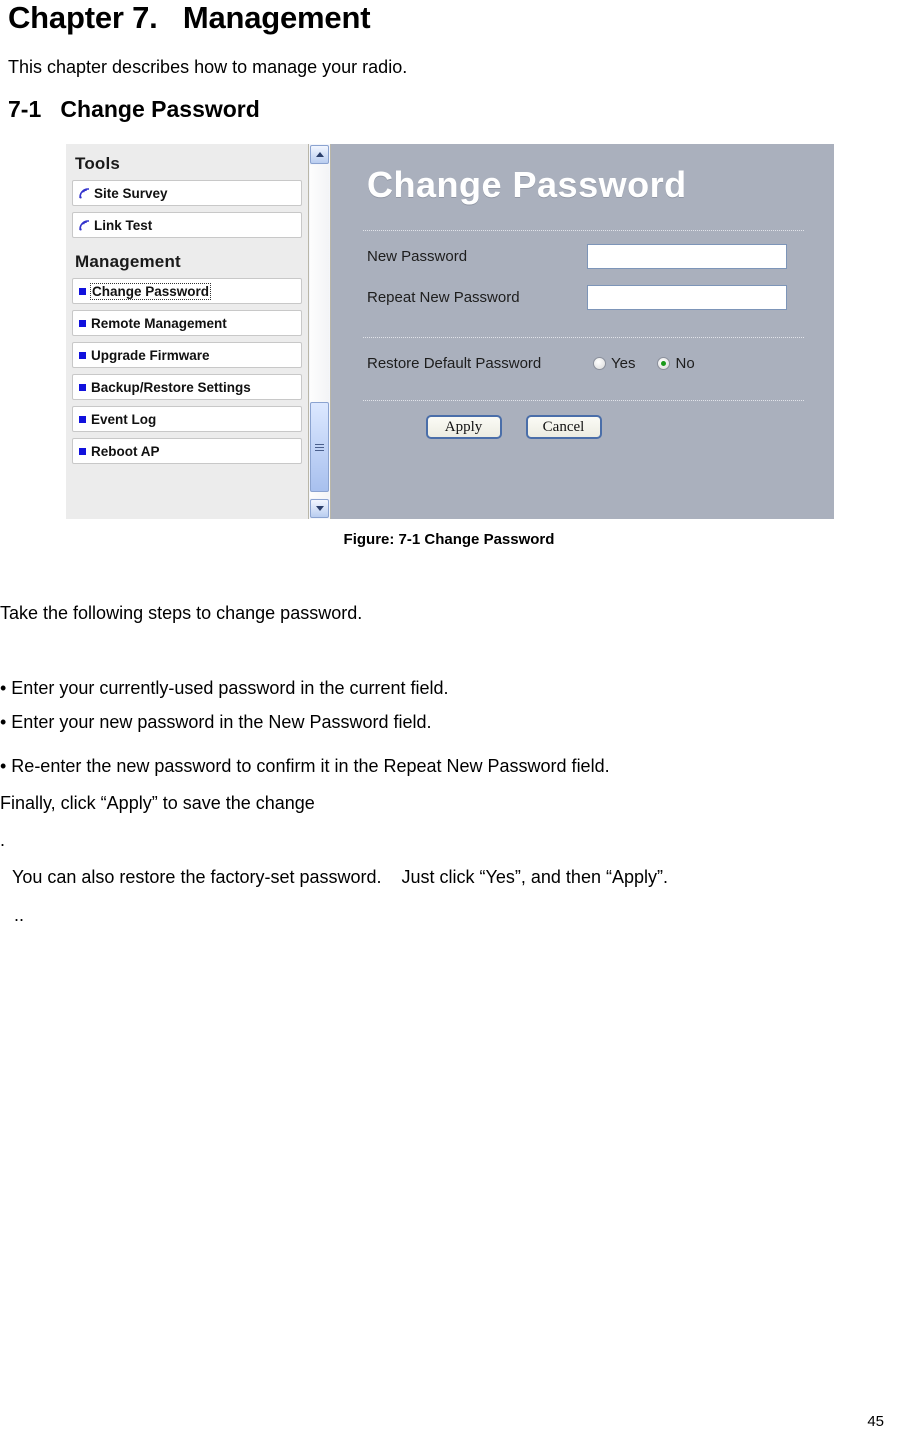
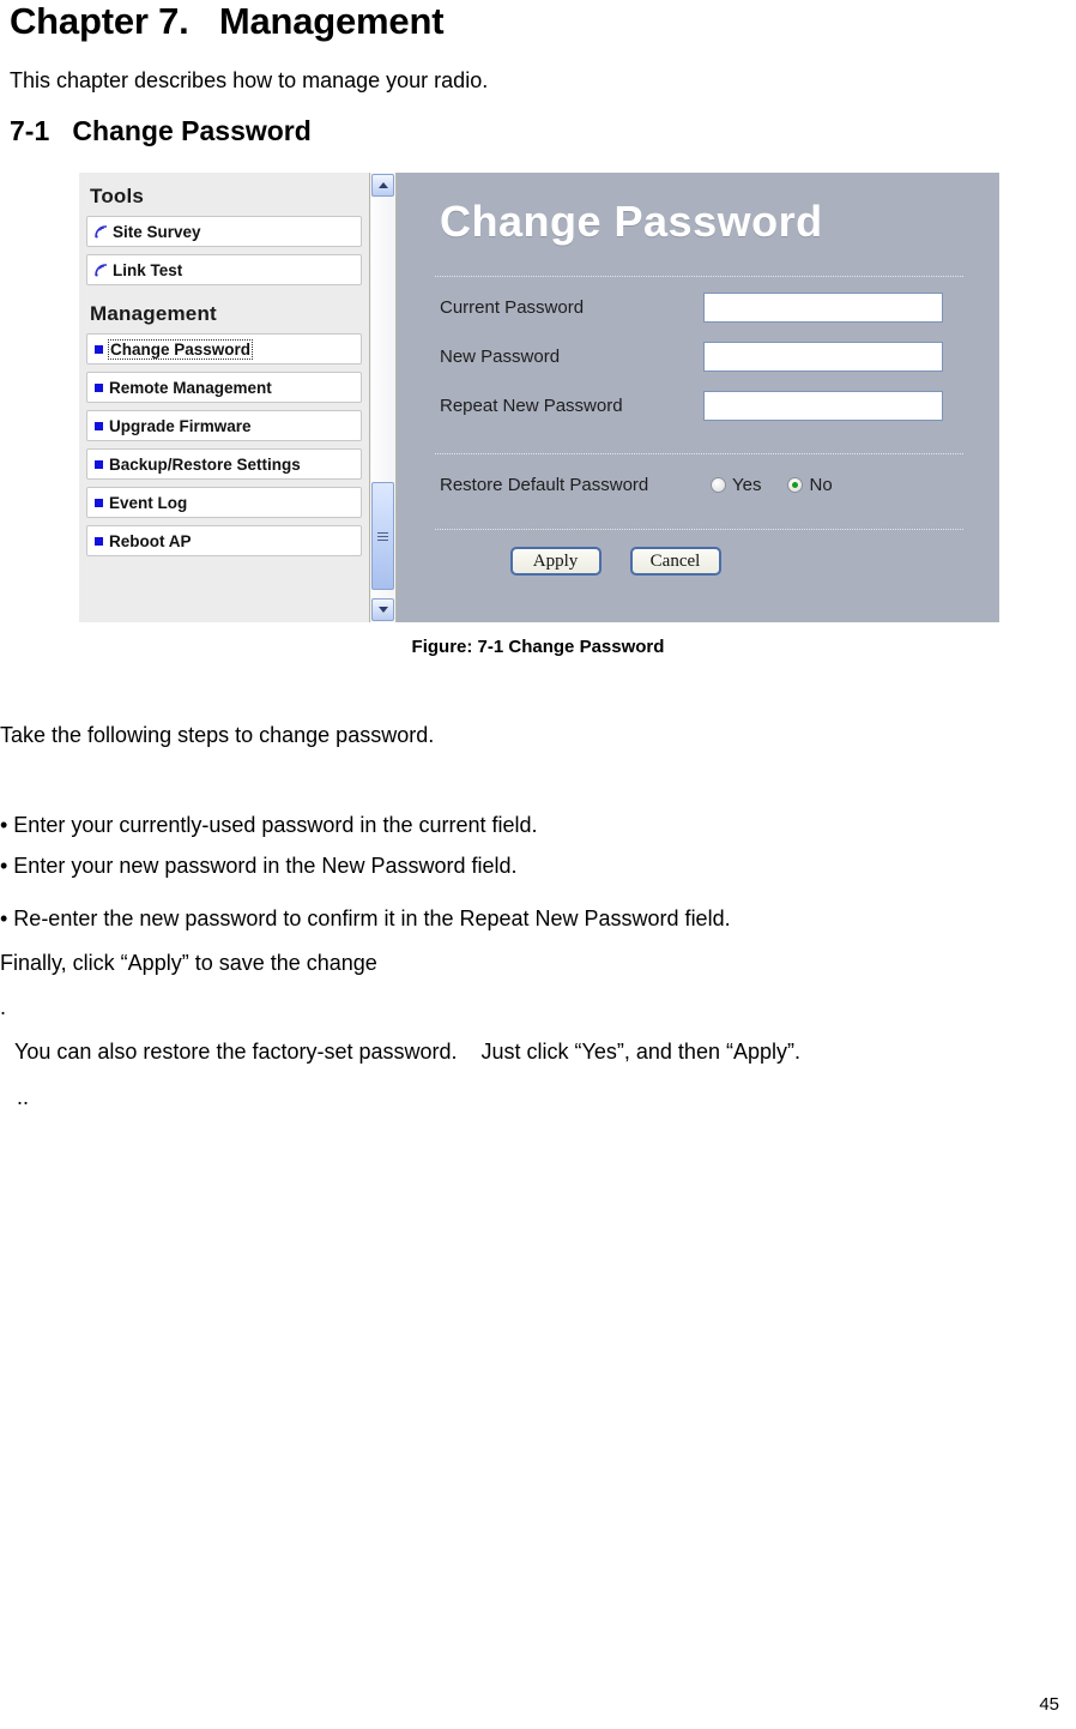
  Chapter 7. Management
  This chapter describes how to manage your radio.
  7-1 Change Password
  Tools
  Site Survey
  Link Test
  Management
  Change Password
  Remote Management
  Upgrade Firmware
  Backup/Restore Settings
  Event Log
  Reboot AP
  Change Password
+ Current Password
  New Password
  Repeat New Password
  Restore Default Password
  Yes
  No
  Apply
  Cancel
  Figure: 7-1 Change Password
  Take the following steps to change password.
  • Enter your currently-used password in the current field.
  • Enter your new password in the New Password field.
  • Re-enter the new password to confirm it in the Repeat New Password field.
  Finally, click “Apply” to save the change
  .
  You can also restore the factory-set password. Just click “Yes”, and then “Apply”.
  ..
  45
